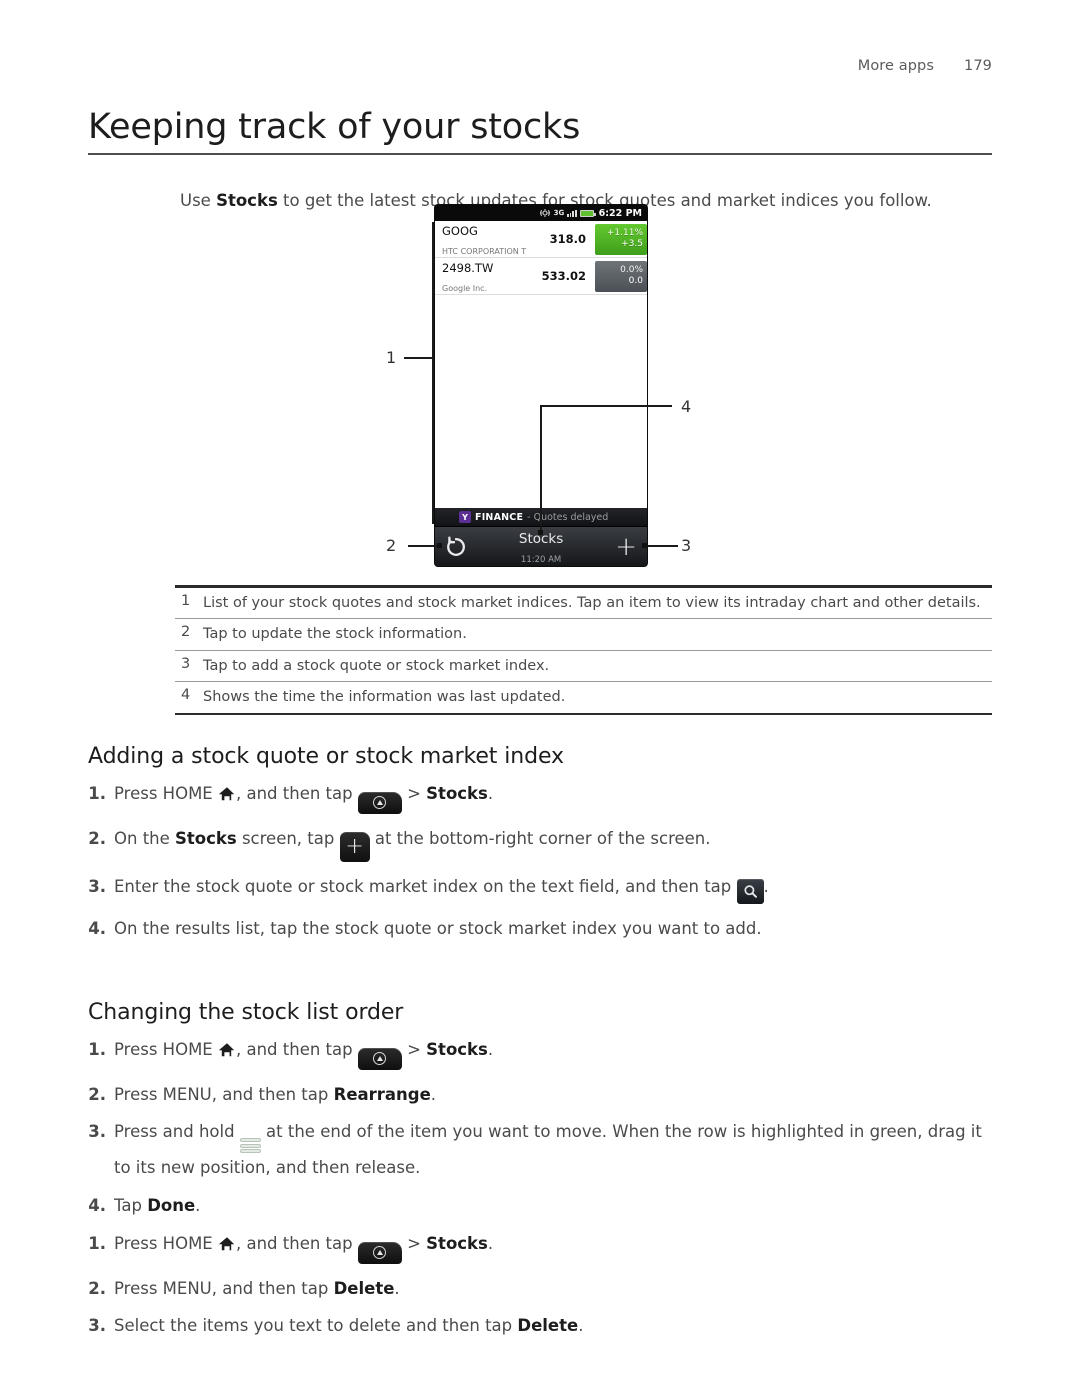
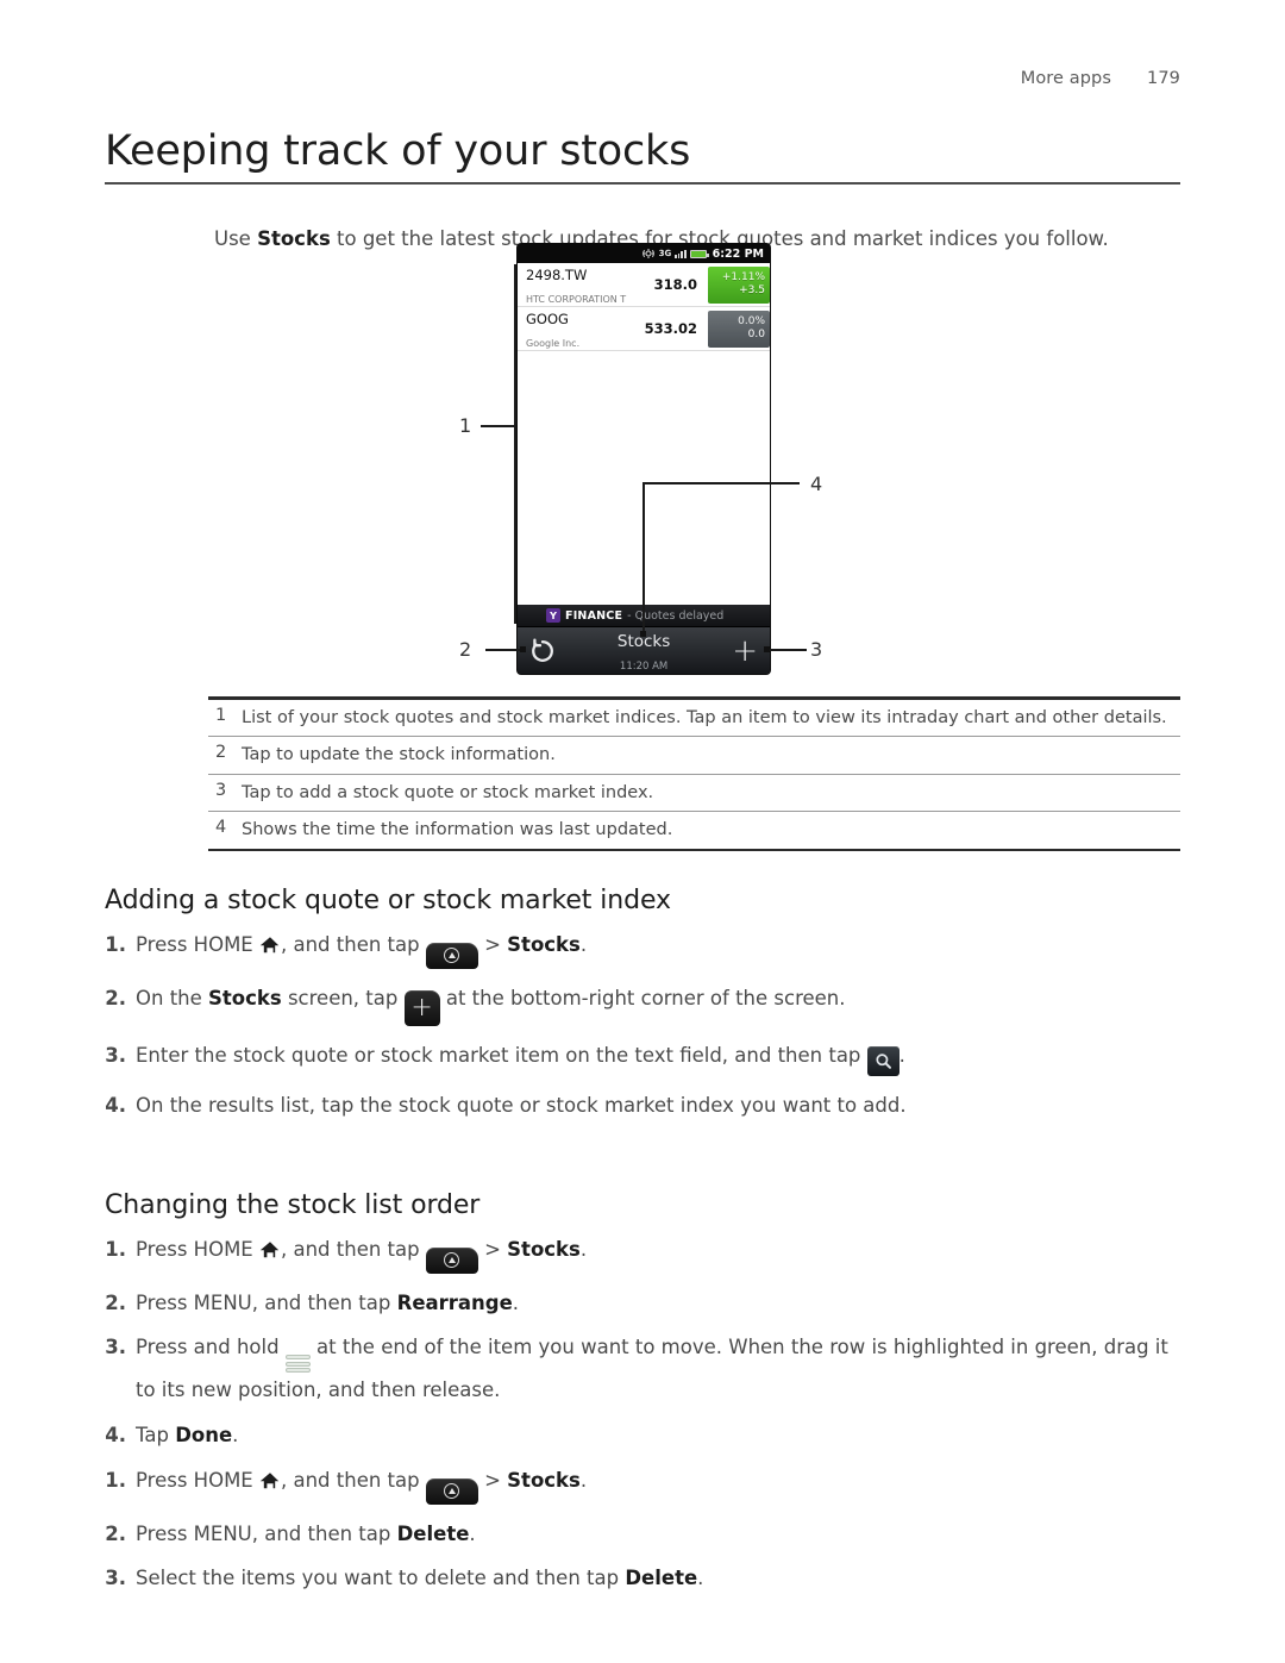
  More apps
  179
  Keeping track of your stocks
  Use Stocks to get the latest stock updates for stock quotes and market indices you follow.
  3G
  6:22 PM
- GOOG
+ 2498.TW
  HTC CORPORATION T
  318.0
  +1.11%
  +3.5
- 2498.TW
+ GOOG
  Google Inc.
  533.02
  0.0%
  0.0
  Y
  FINANCE
  - Quotes delayed
  Stocks
  11:20 AM
  +
  1
  2
  3
  4
  1
  List of your stock quotes and stock market indices. Tap an item to view its intraday chart and other details.
  2
  Tap to update the stock information.
  3
  Tap to add a stock quote or stock market index.
  4
  Shows the time the information was last updated.
  Adding a stock quote or stock market index
  1.
  Press HOME , and then tap > Stocks.
  2.
  On the Stocks screen, tap + at the bottom-right corner of the screen.
  3.
- Enter the stock quote or stock market index on the text field, and then tap .
+ Enter the stock quote or stock market item on the text field, and then tap .
  4.
  On the results list, tap the stock quote or stock market index you want to add.
  Changing the stock list order
  1.
  Press HOME , and then tap > Stocks.
  2.
  Press MENU, and then tap Rearrange.
  3.
  Press and hold at the end of the item you want to move. When the row is highlighted in green, drag it to its new position, and then release.
  4.
  Tap Done.
  1.
  Press HOME , and then tap > Stocks.
  2.
  Press MENU, and then tap Delete.
  3.
- Select the items you text to delete and then tap Delete.
+ Select the items you want to delete and then tap Delete.
